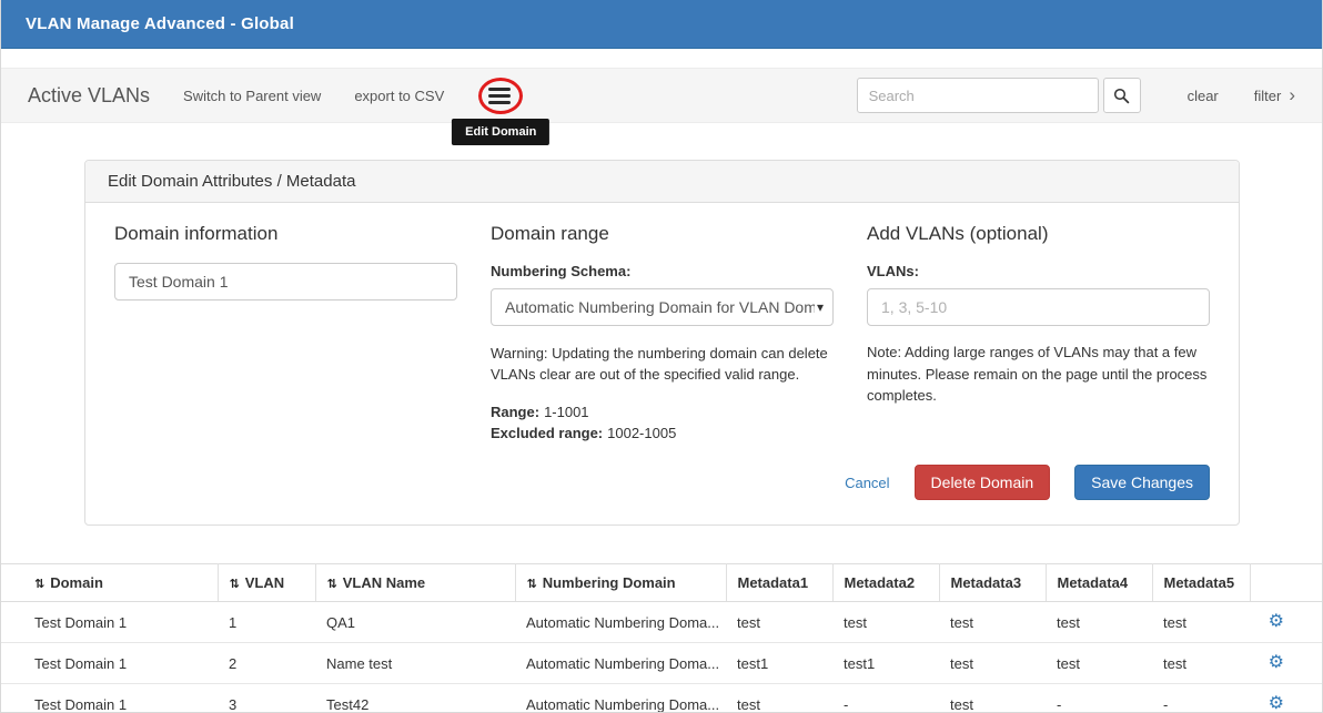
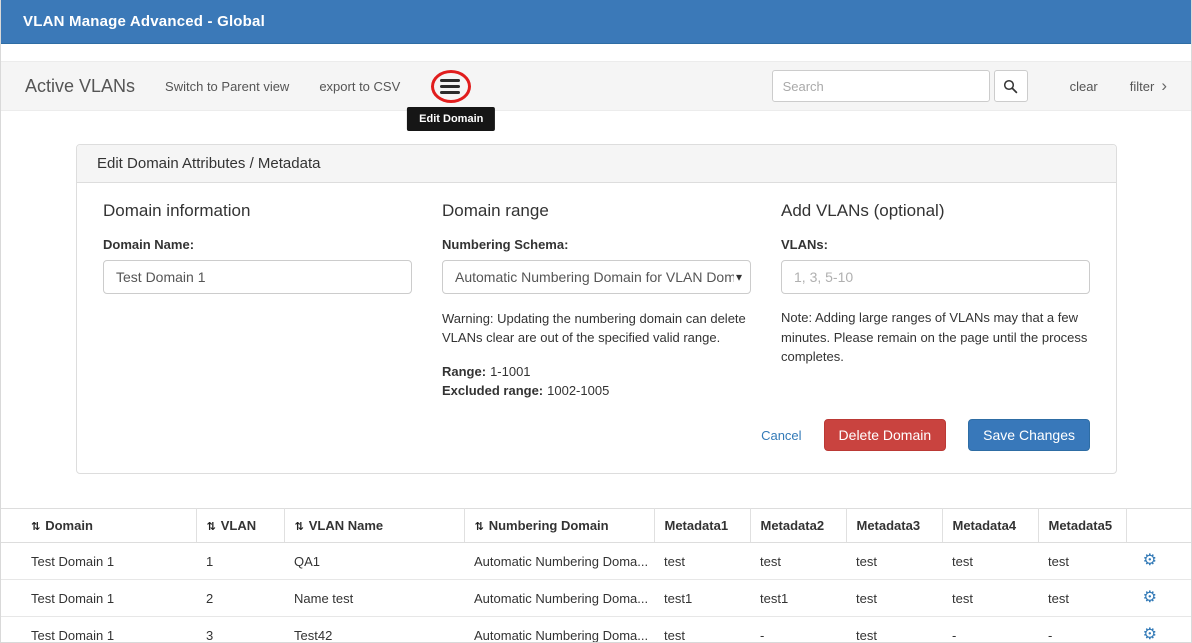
  VLAN Manage Advanced - Global
  Active VLANs
  Switch to Parent view
  export to CSV
  Edit Domain
  Search
  clear
  filter
  ›
  Edit Domain Attributes / Metadata
  Domain information
+ Domain Name:
  Test Domain 1
  Domain range
  Numbering Schema:
  Automatic Numbering Domain for VLAN Dom
  ▾
  Warning: Updating the numbering domain can delete VLANs clear are out of the specified valid range.
  Range: 1-1001
  Excluded range: 1002-1005
  Add VLANs (optional)
  VLANs:
  1, 3, 5-10
  Note: Adding large ranges of VLANs may that a few minutes. Please remain on the page until the process completes.
  Cancel
  Delete Domain
  Save Changes
  ⇅ Domain	⇅ VLAN	⇅ VLAN Name	⇅ Numbering Domain	Metadata1	Metadata2	Metadata3	Metadata4	Metadata5
  Test Domain 1	1	QA1	Automatic Numbering Doma...	test	test	test	test	test	⚙
  Test Domain 1	2	Name test	Automatic Numbering Doma...	test1	test1	test	test	test	⚙
  Test Domain 1	3	Test42	Automatic Numbering Doma...	test	-	test	-	-	⚙
